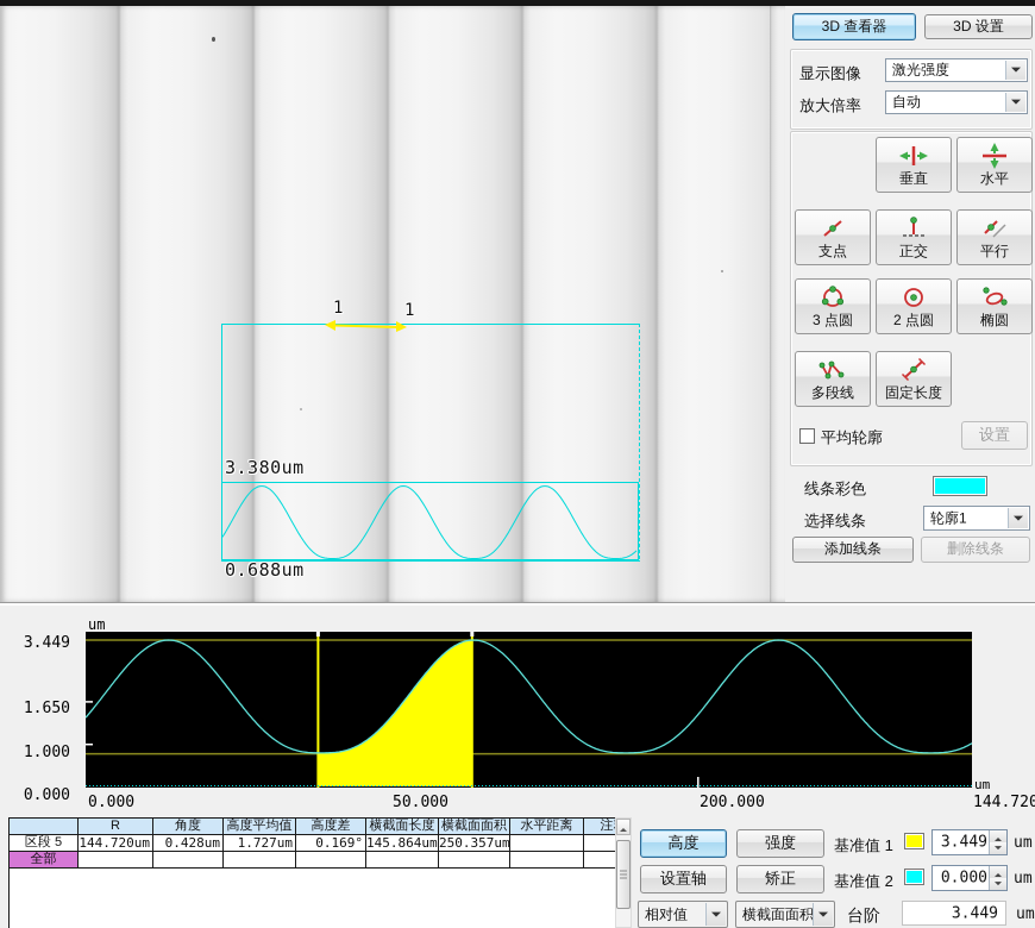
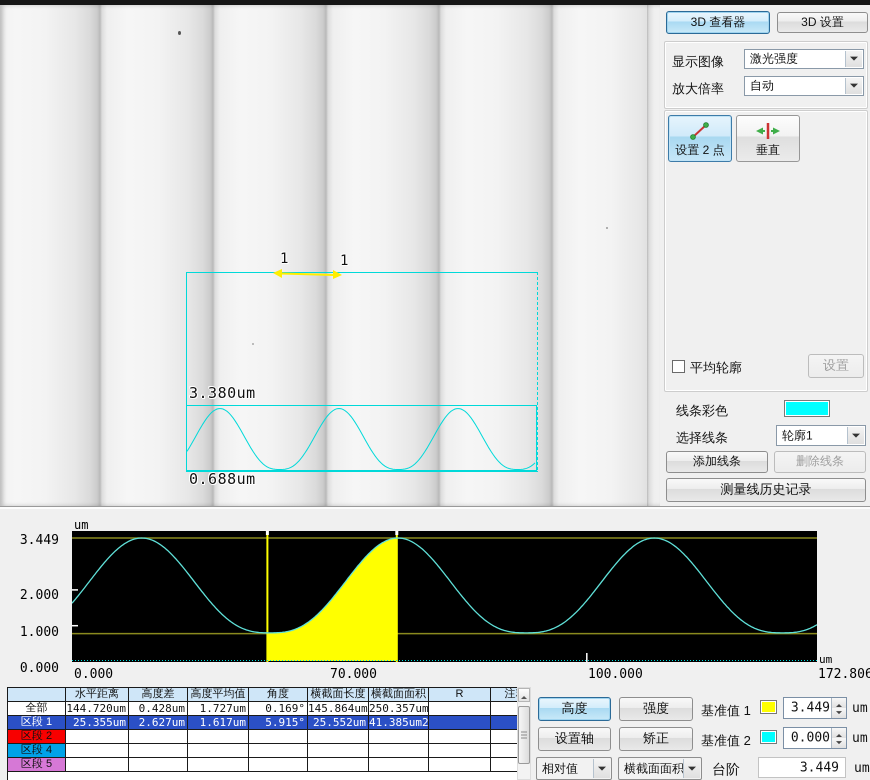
  1
  1
  3.380um
  0.688um
  3D 查看器
  3D 设置
  显示图像
  激光强度
  放大倍率
  自动
+ 设置 2 点
  垂直
- 水平
- 支点
- 正交
- 平行
- 3 点圆
- 2 点圆
- 椭圆
- 多段线
- 固定长度
  平均轮廓
  设置
  线条彩色
  选择线条
  轮廓1
  添加线条
  删除线条
+ 测量线历史记录
  um
  3.449
- 1.650
+ 2.000
  1.000
  0.000
  0.000
- 50.000
+ 70.000
- 200.000
+ 100.000
- 144.720
+ 172.806
  um
- R
+ 水平距离
- 角度
+ 高度差
  高度平均值
- 高度差
+ 角度
  横截面长度
  横截面面积
- 水平距离
+ R
- 区段 5
+ 全部
  144.720um
  0.428um
  1.727um
  0.169°
  145.864um
  250.357um
+ 区段 1
+ 25.355um
+ 2.627um
+ 1.617um
+ 5.915°
+ 25.552um
+ 41.385um2
+ 区段 2
+ 区段 4
- 全部
+ 区段 5
  高度
  强度
  基准值 1
  3.449
  um
  设置轴
  矫正
  基准值 2
  0.000
  um
  相对值
  横截面面积
  台阶
  3.449
  um
